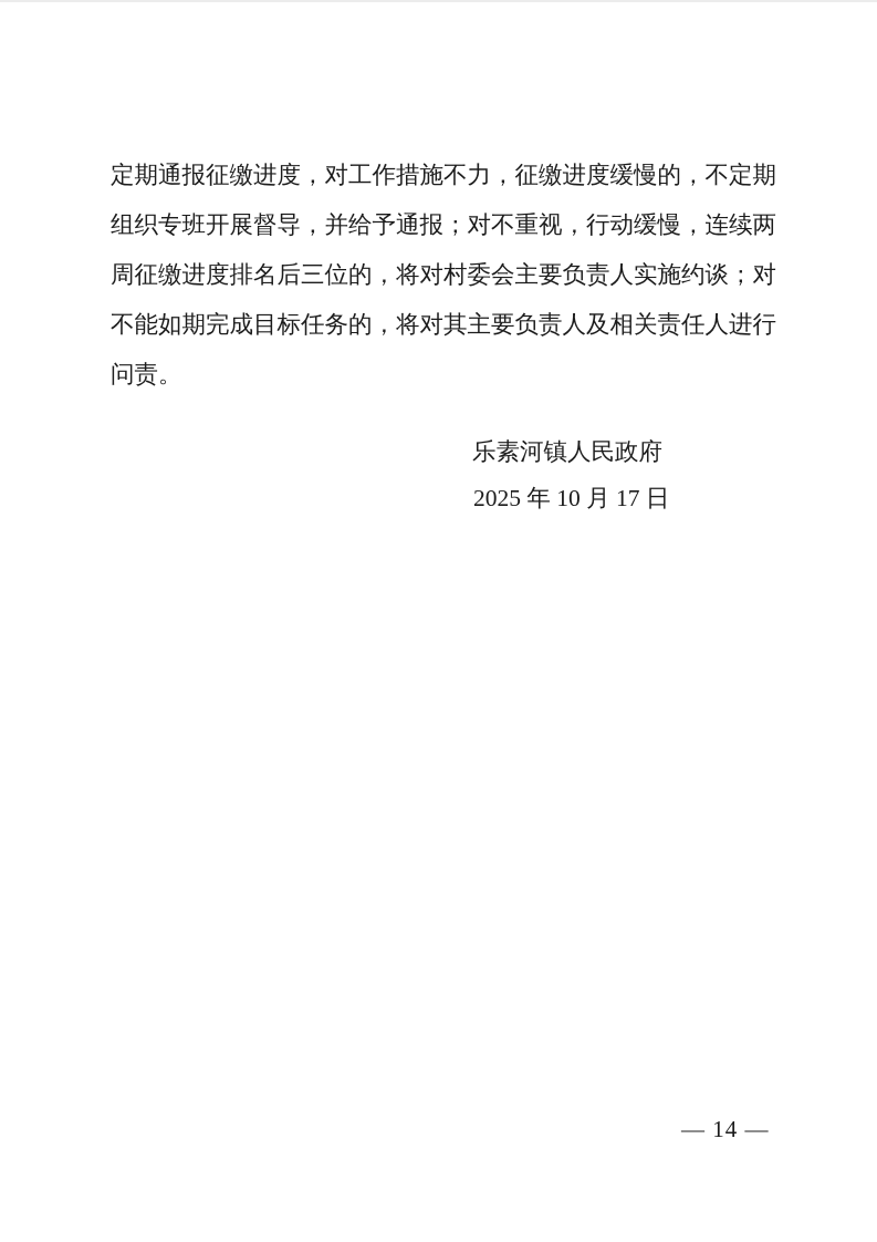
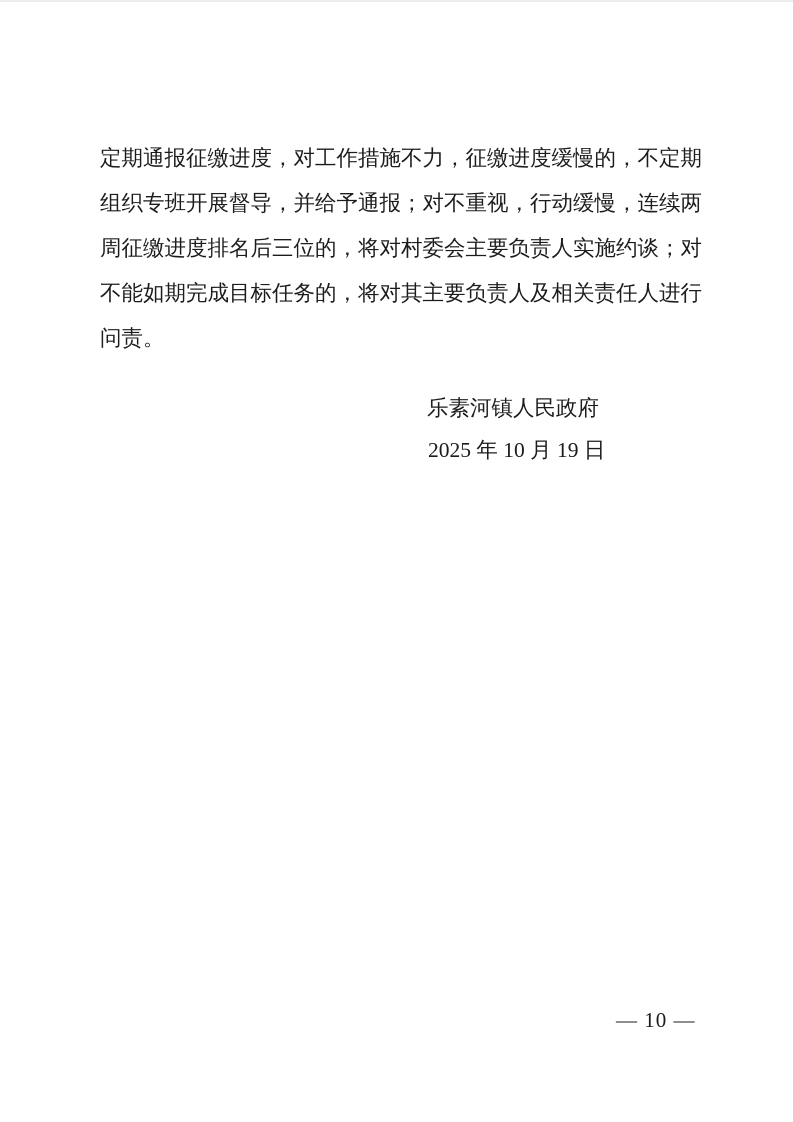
  定期通报征缴进度，对工作措施不力，征缴进度缓慢的，不定期
  组织专班开展督导，并给予通报；对不重视，行动缓慢，连续两
  周征缴进度排名后三位的，将对村委会主要负责人实施约谈；对
  不能如期完成目标任务的，将对其主要负责人及相关责任人进行
  问责。
  乐素河镇人民政府
- 2025 年 10 月 17 日
+ 2025 年 10 月 19 日
- — 14 —
+ — 10 —
